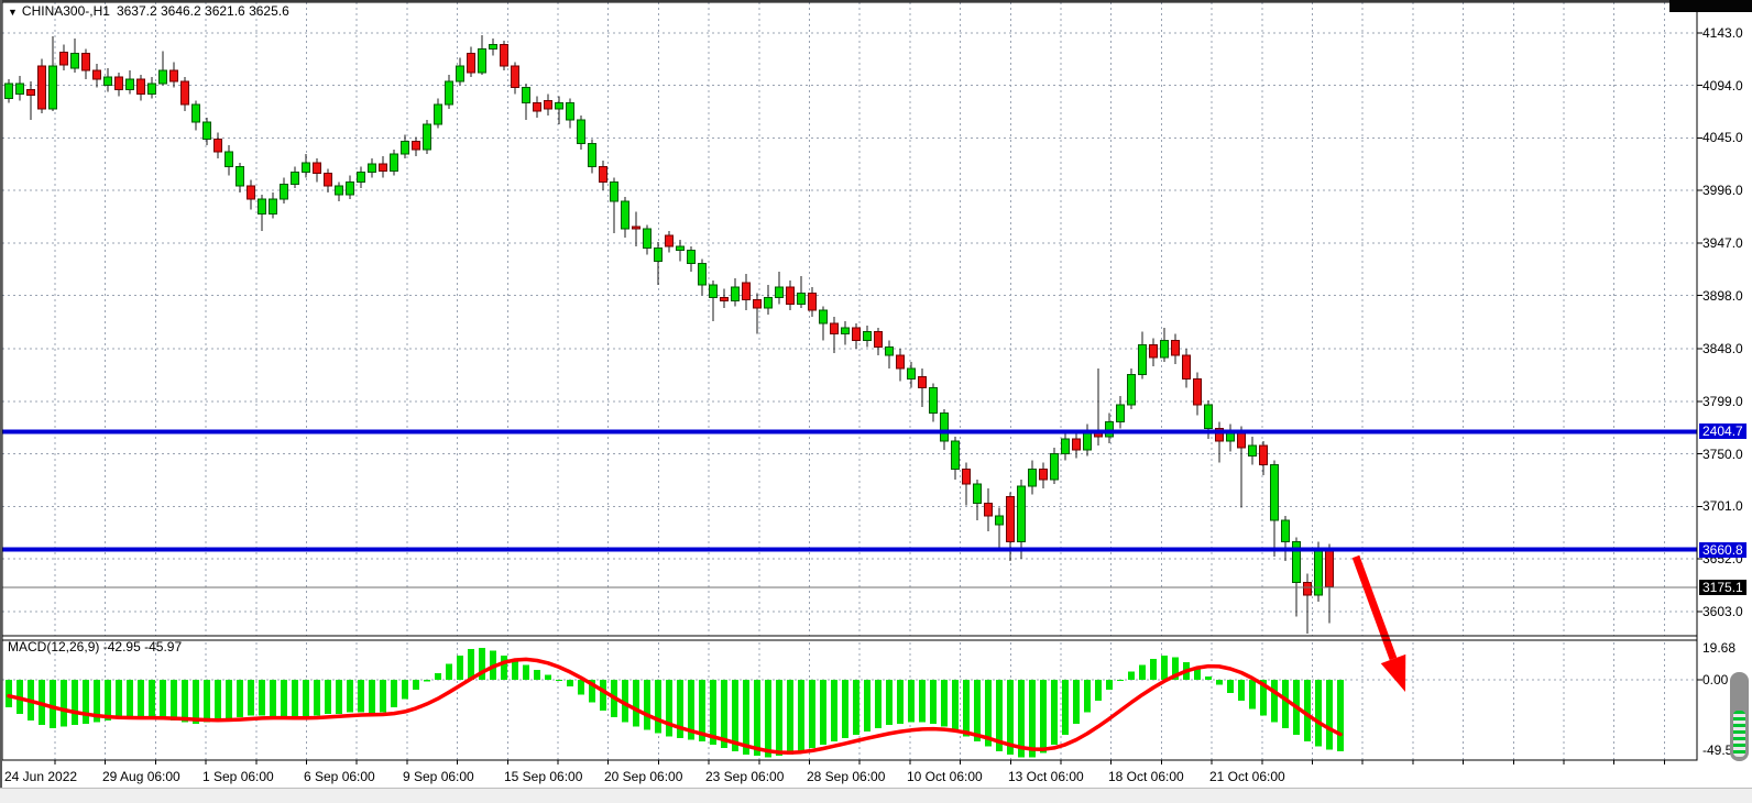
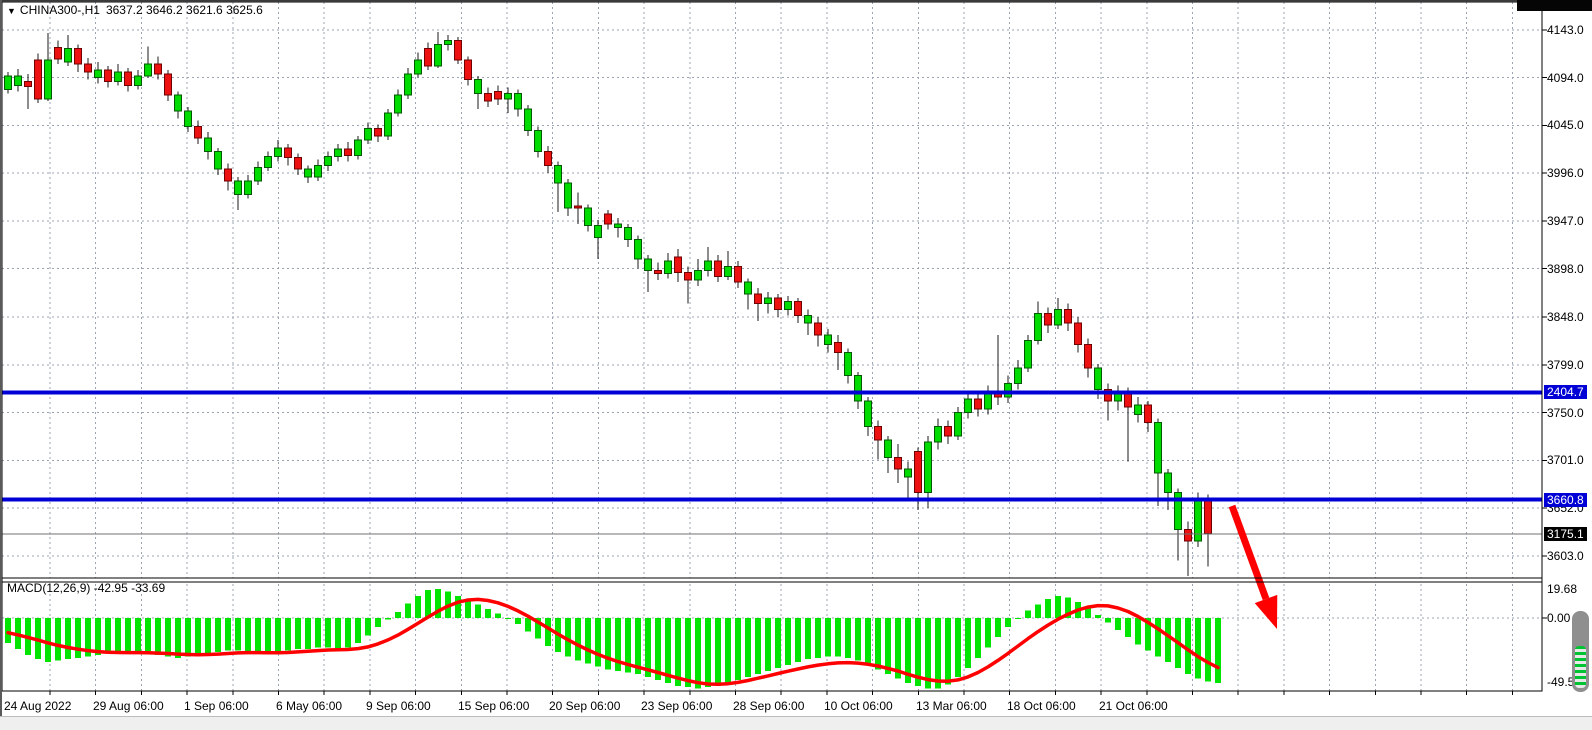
  ▼ CHINA300-,H1 3637.2 3646.2 3621.6 3625.6
- MACD(12,26,9) -42.95 -45.97
+ MACD(12,26,9) -42.95 -33.69
  4143.0
  4094.0
  4045.0
  3996.0
  3947.0
  3898.0
  3848.0
  3799.0
  3750.0
  3701.0
  3652.0
  3603.0
  19.68
  0.00
- 24 Jun 2022
+ 24 Aug 2022
  29 Aug 06:00
  1 Sep 06:00
- 6 Sep 06:00
+ 6 May 06:00
  9 Sep 06:00
  15 Sep 06:00
  20 Sep 06:00
  23 Sep 06:00
  28 Sep 06:00
  10 Oct 06:00
- 13 Oct 06:00
+ 13 Mar 06:00
  18 Oct 06:00
  21 Oct 06:00
  2404.7
  3660.8
  3175.1
